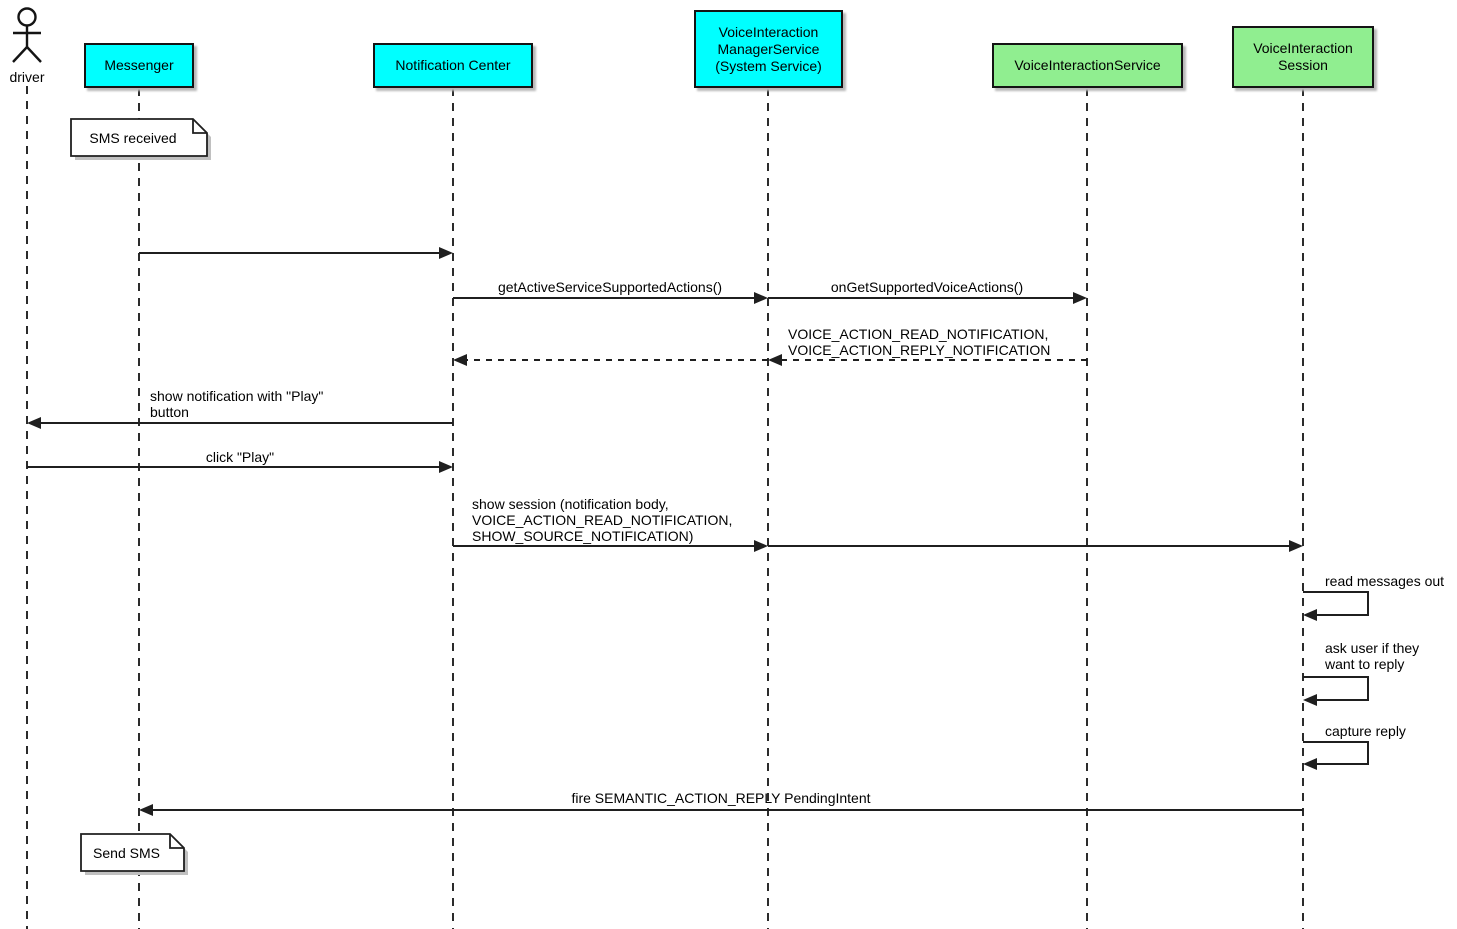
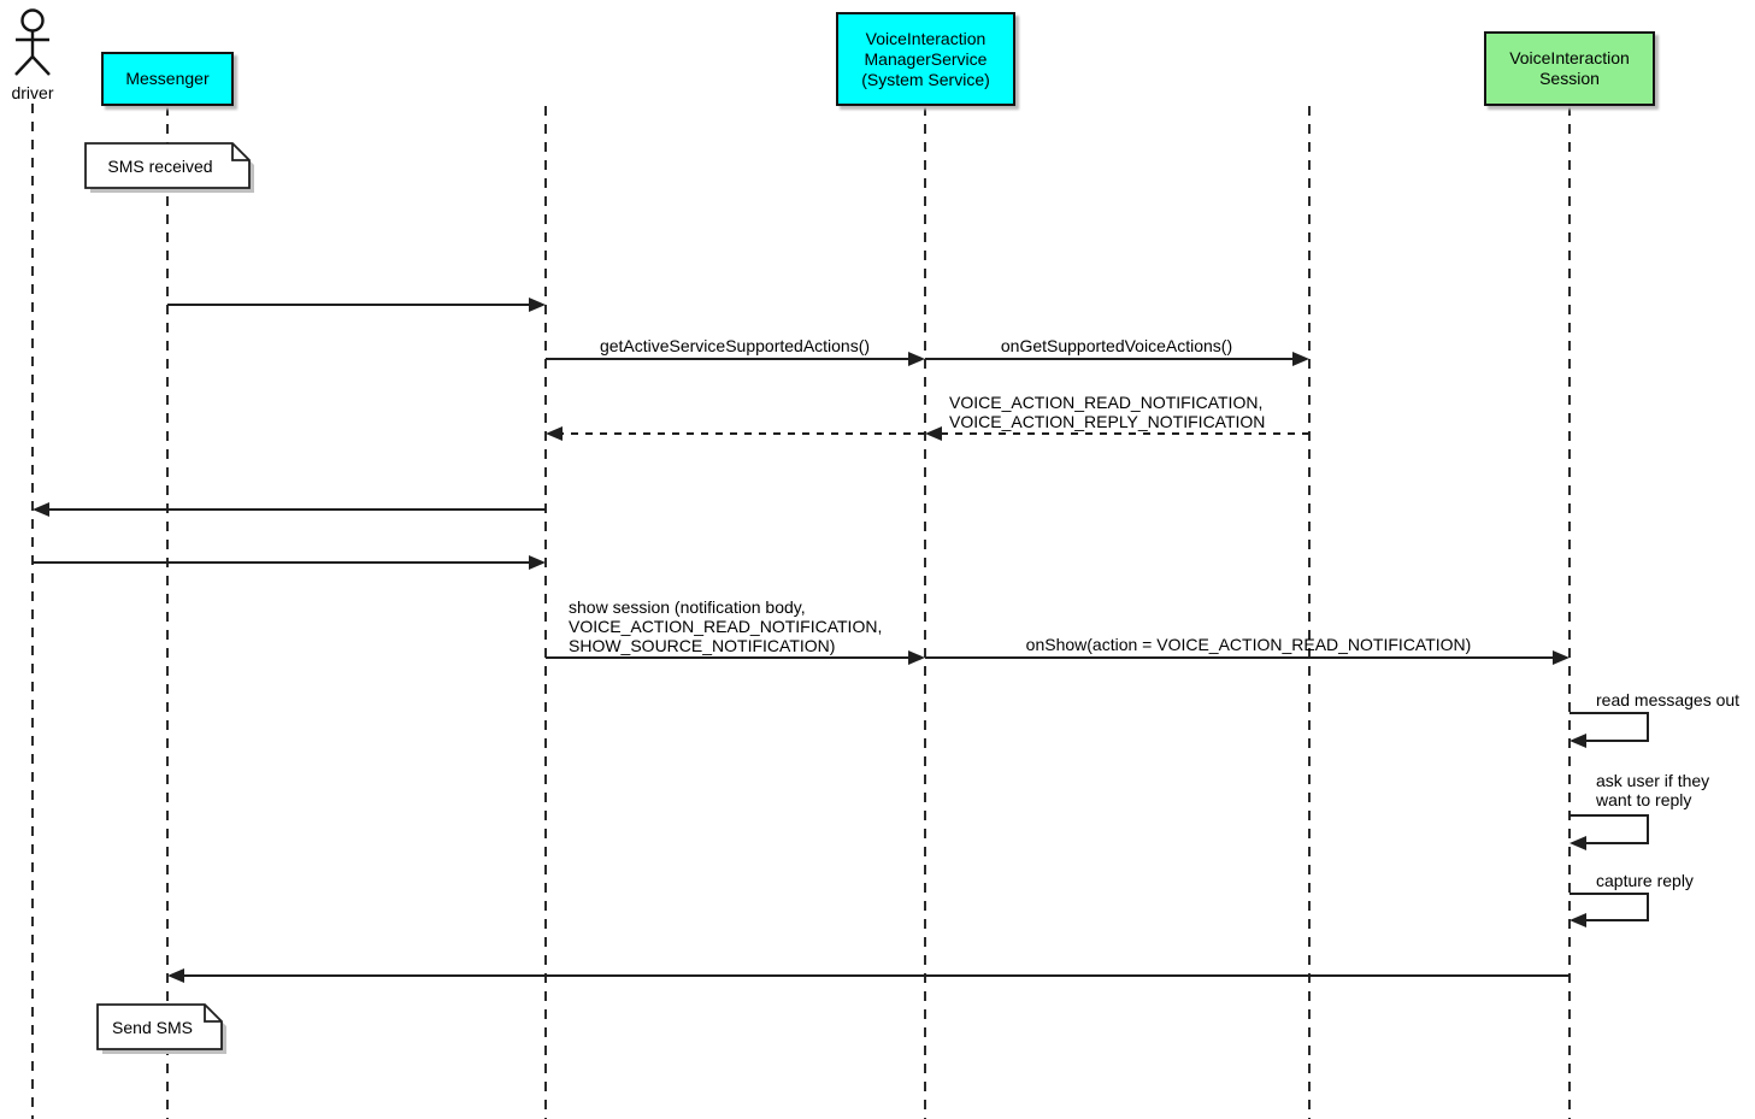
  driver
  Messenger
- Notification Center
  VoiceInteraction
  ManagerService
  (System Service)
- VoiceInteractionService
  VoiceInteraction
  Session
  SMS received
  Send SMS
  getActiveServiceSupportedActions()
  onGetSupportedVoiceActions()
  VOICE_ACTION_READ_NOTIFICATION,
  VOICE_ACTION_REPLY_NOTIFICATION
- show notification with "Play"
- button
- click "Play"
  show session (notification body,
  VOICE_ACTION_READ_NOTIFICATION,
  SHOW_SOURCE_NOTIFICATION)
+ onShow(action = VOICE_ACTION_READ_NOTIFICATION)
  read messages out
  ask user if they
  want to reply
  capture reply
- fire SEMANTIC_ACTION_REPLY PendingIntent
